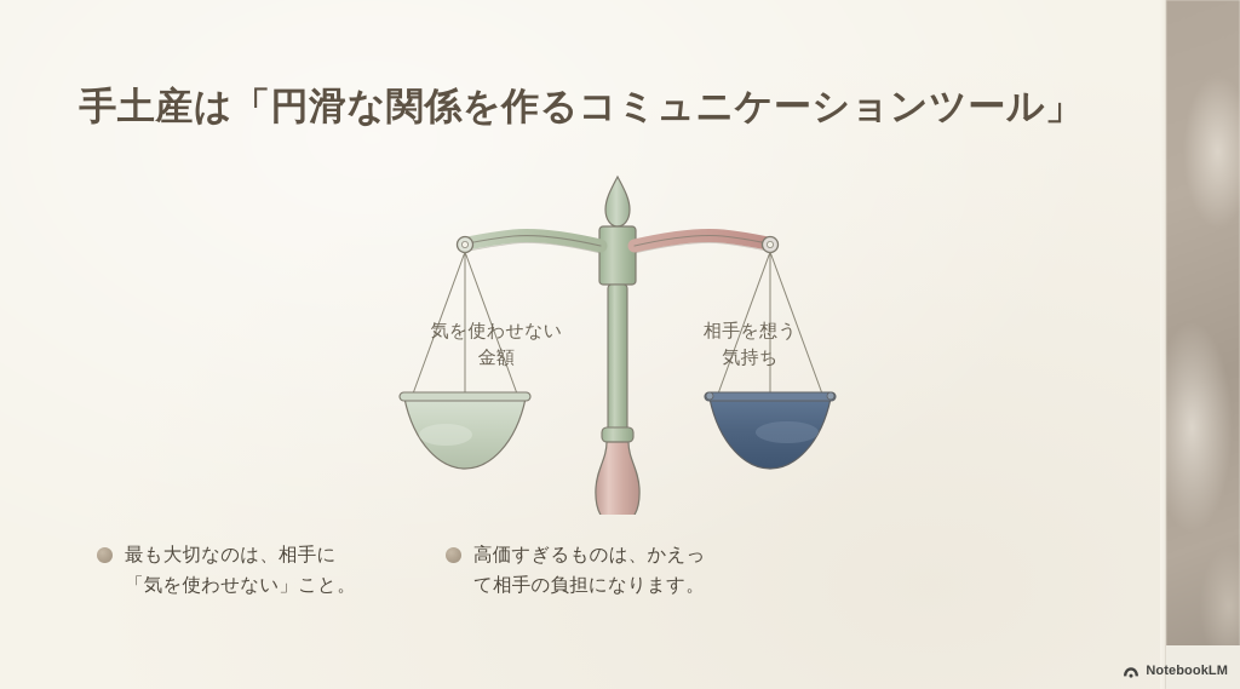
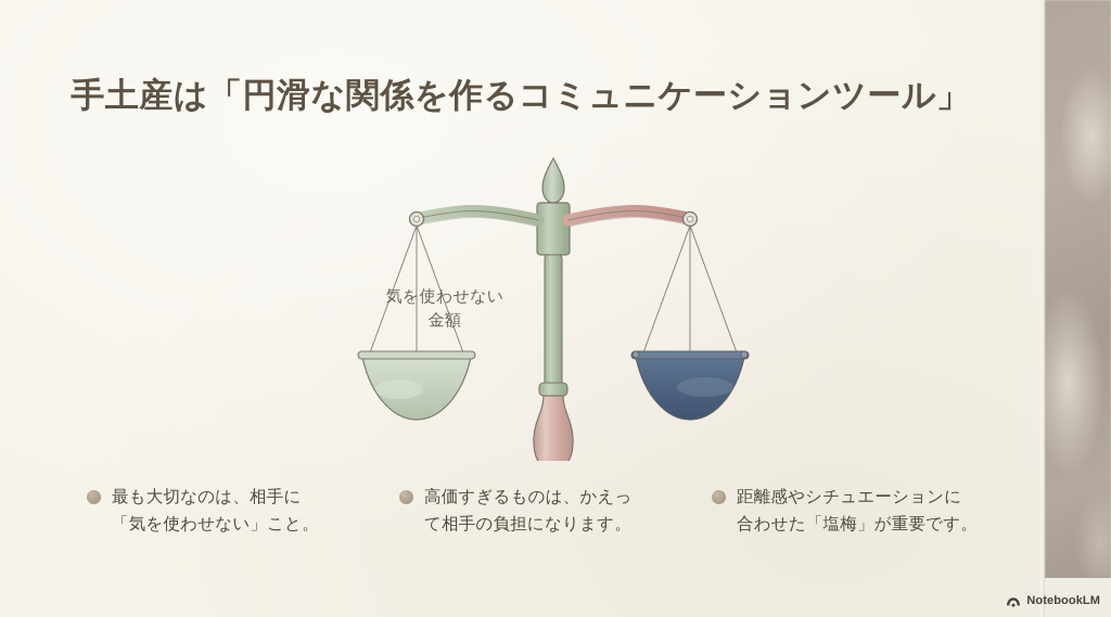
  手土産は「円滑な関係を作るコミュニケーションツール」
  気を使わせない
  金額
- 相手を想う
- 気持ち
  最も大切なのは、相手に
  「気を使わせない」こと。
  高価すぎるものは、かえっ
  て相手の負担になります。
+ 距離感やシチュエーションに
+ 合わせた「塩梅」が重要です。
  NotebookLM
